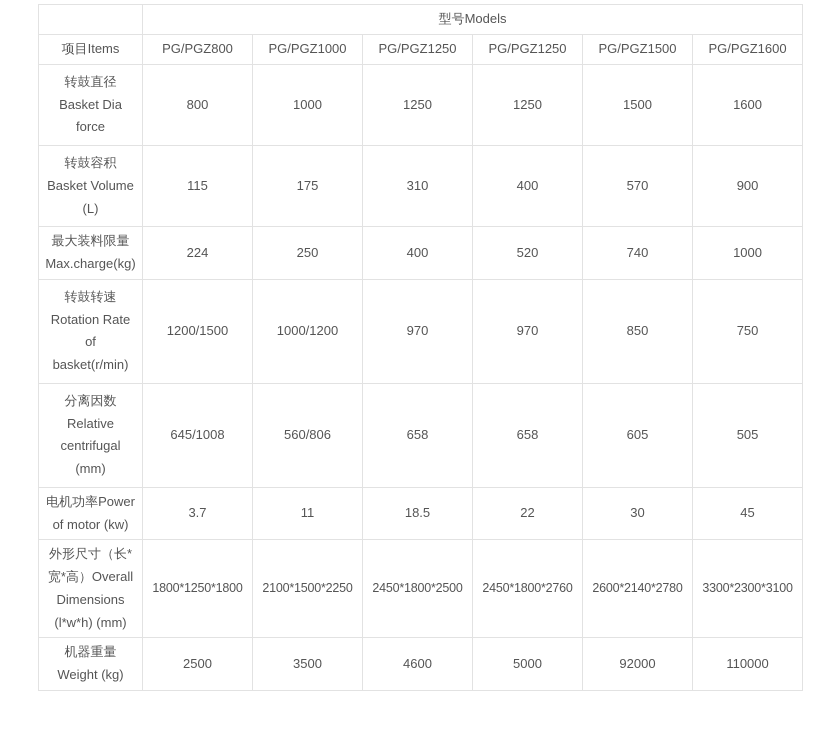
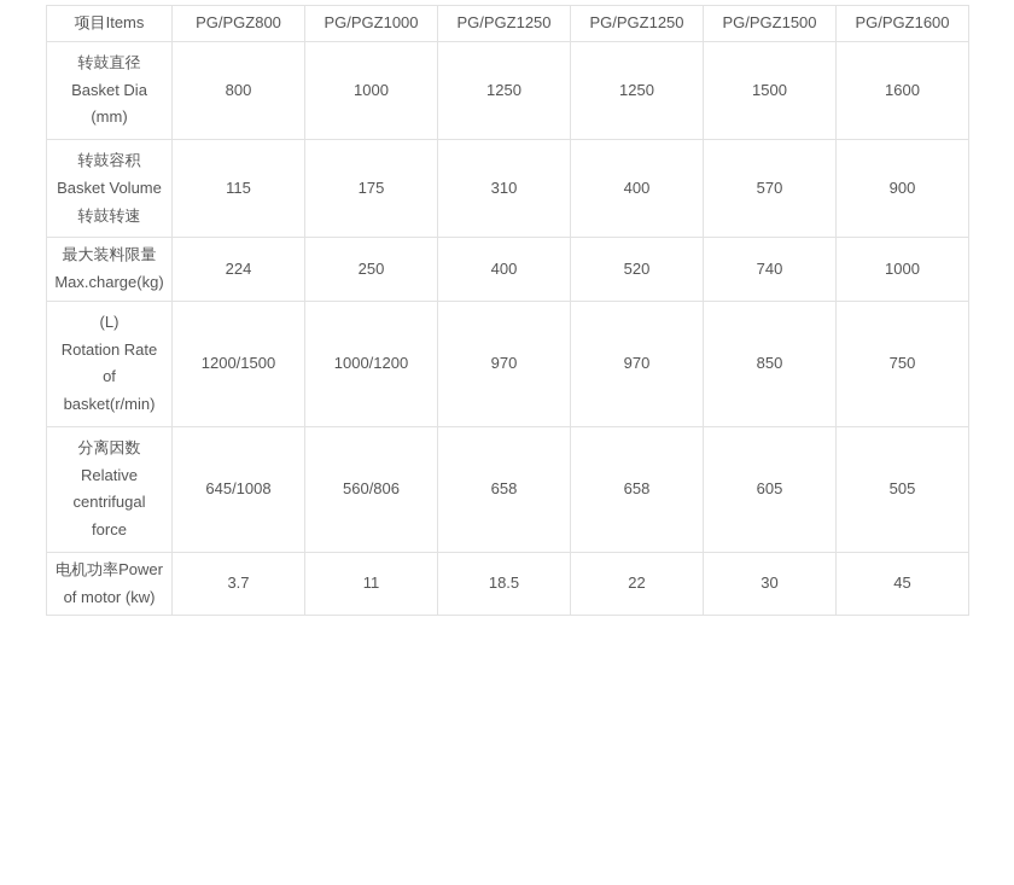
- 	型号Models
  项目Items	PG/PGZ800	PG/PGZ1000	PG/PGZ1250	PG/PGZ1250	PG/PGZ1500	PG/PGZ1600
- 转鼓直径 Basket Dia force	800	1000	1250	1250	1500	1600
+ 转鼓直径 Basket Dia (mm)	800	1000	1250	1250	1500	1600
- 转鼓容积 Basket Volume (L)	115	175	310	400	570	900
+ 转鼓容积 Basket Volume 转鼓转速	115	175	310	400	570	900
  最大装料限量 Max.charge(kg)	224	250	400	520	740	1000
- 转鼓转速 Rotation Rate of basket(r/min)	1200/1500	1000/1200	970	970	850	750
+ (L) Rotation Rate of basket(r/min)	1200/1500	1000/1200	970	970	850	750
- 分离因数 Relative centrifugal (mm)	645/1008	560/806	658	658	605	505
+ 分离因数 Relative centrifugal force	645/1008	560/806	658	658	605	505
  电机功率Power of motor (kw)	3.7	11	18.5	22	30	45
- 外形尺寸（长* 宽*高）Overall Dimensions (l*w*h) (mm)	1800*1250*1800	2100*1500*2250	2450*1800*2500	2450*1800*2760	2600*2140*2780	3300*2300*3100
- 机器重量 Weight (kg)	2500	3500	4600	5000	92000	110000
